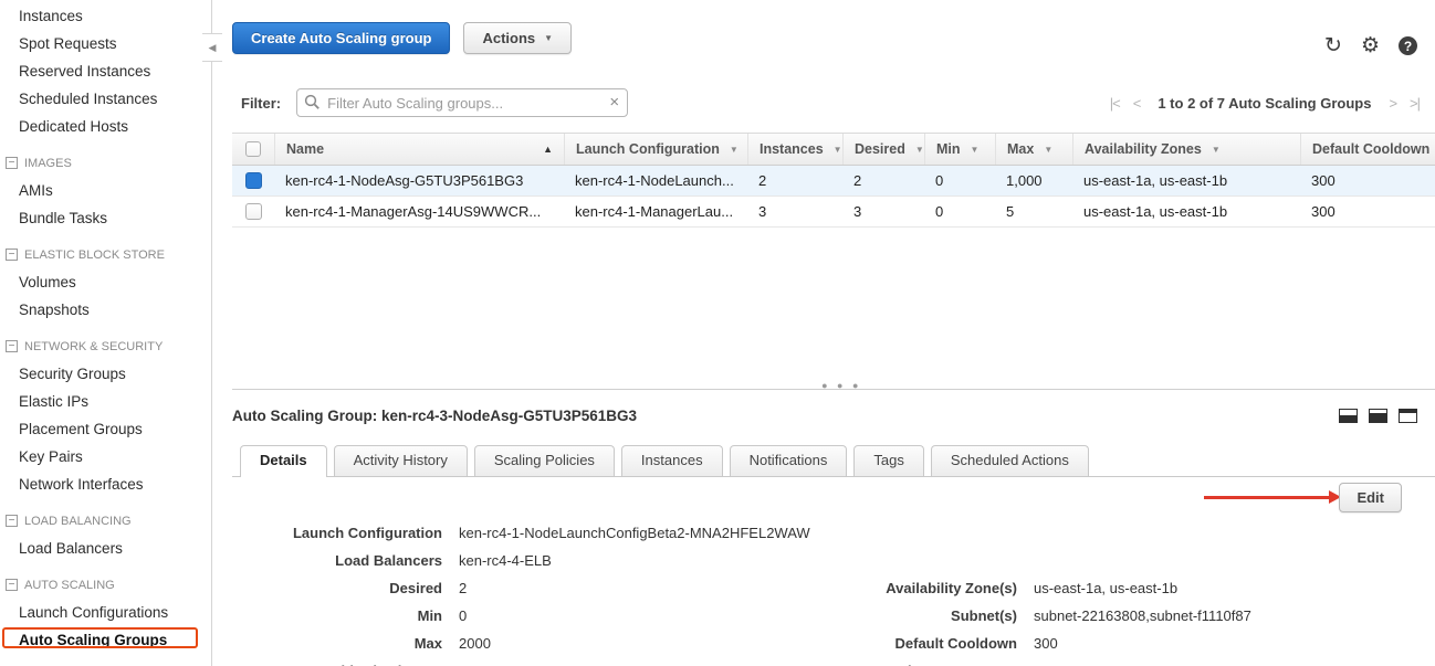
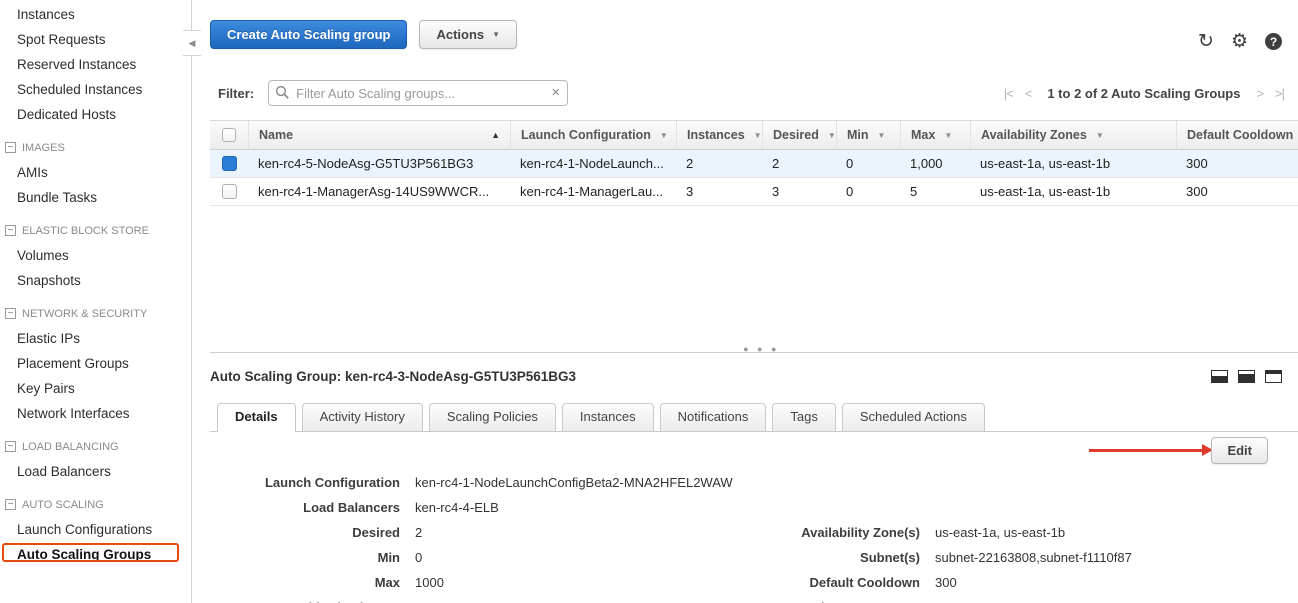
  Instances
  Spot Requests
  Reserved Instances
  Scheduled Instances
  Dedicated Hosts
  −
  IMAGES
  AMIs
  Bundle Tasks
  −
  ELASTIC BLOCK STORE
  Volumes
  Snapshots
  −
  NETWORK & SECURITY
- Security Groups
  Elastic IPs
  Placement Groups
  Key Pairs
  Network Interfaces
  −
  LOAD BALANCING
  Load Balancers
  −
  AUTO SCALING
  Launch Configurations
  Auto Scaling Groups
  ◀
  Create Auto Scaling group
  Actions
  ▼
  ↻
  ⚙
  ?
  Filter:
  Filter Auto Scaling groups...
  ×
  |<
  <
- 1 to 2 of 7 Auto Scaling Groups
+ 1 to 2 of 2 Auto Scaling Groups
  >
  >|
  Name
  ▲
  Launch Configuration
  ▼
  Instances
  ▼
  Desired
  ▼
  Min
  ▼
  Max
  ▼
  Availability Zones
  ▼
  Default Cooldown
- ken-rc4-1-NodeAsg-G5TU3P561BG3
+ ken-rc4-5-NodeAsg-G5TU3P561BG3
  ken-rc4-1-NodeLaunch...
  2
  2
  0
  1,000
  us-east-1a, us-east-1b
  300
  ken-rc4-1-ManagerAsg-14US9WWCR...
  ken-rc4-1-ManagerLau...
  3
  3
  0
  5
  us-east-1a, us-east-1b
  300
  ● ● ●
  Auto Scaling Group: ken-rc4-3-NodeAsg-G5TU3P561BG3
  Details
  Activity History
  Scaling Policies
  Instances
  Notifications
  Tags
  Scheduled Actions
  Edit
  Launch Configuration
  ken-rc4-1-NodeLaunchConfigBeta2-MNA2HFEL2WAW
  Load Balancers
  ken-rc4-4-ELB
  Desired
  2
  Min
  0
  Max
- 2000
+ 1000
  Availability Zone(s)
  us-east-1a, us-east-1b
  Subnet(s)
  subnet-22163808,subnet-f1110f87
  Default Cooldown
  300
